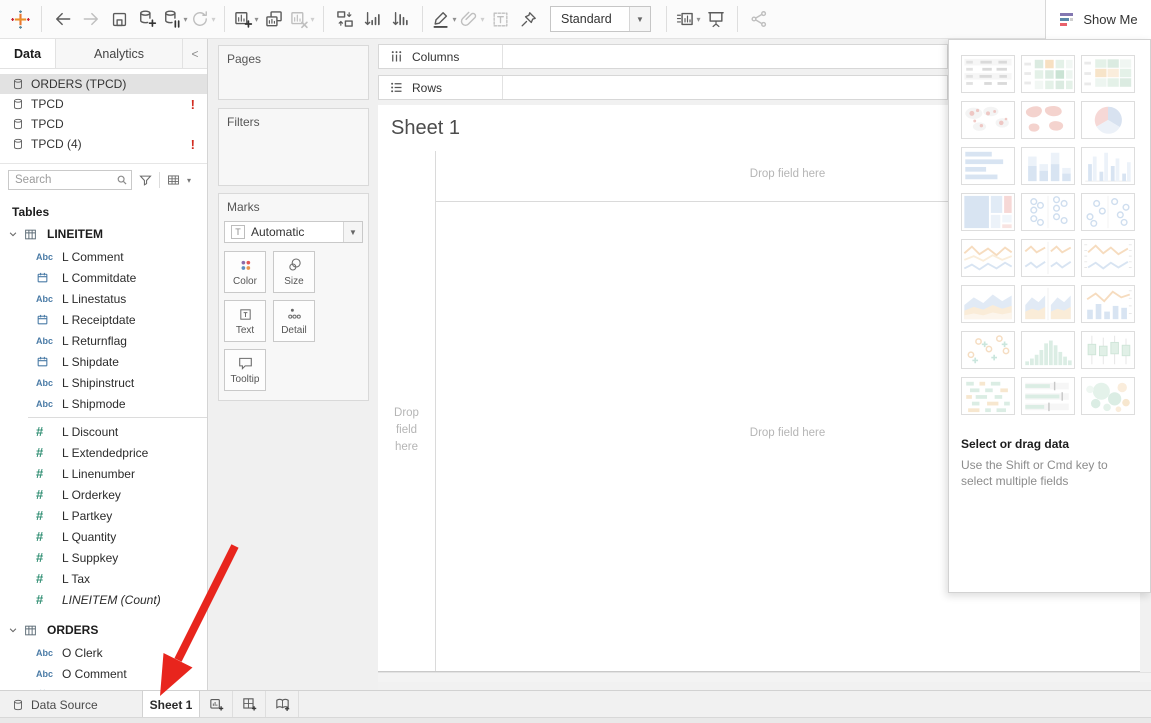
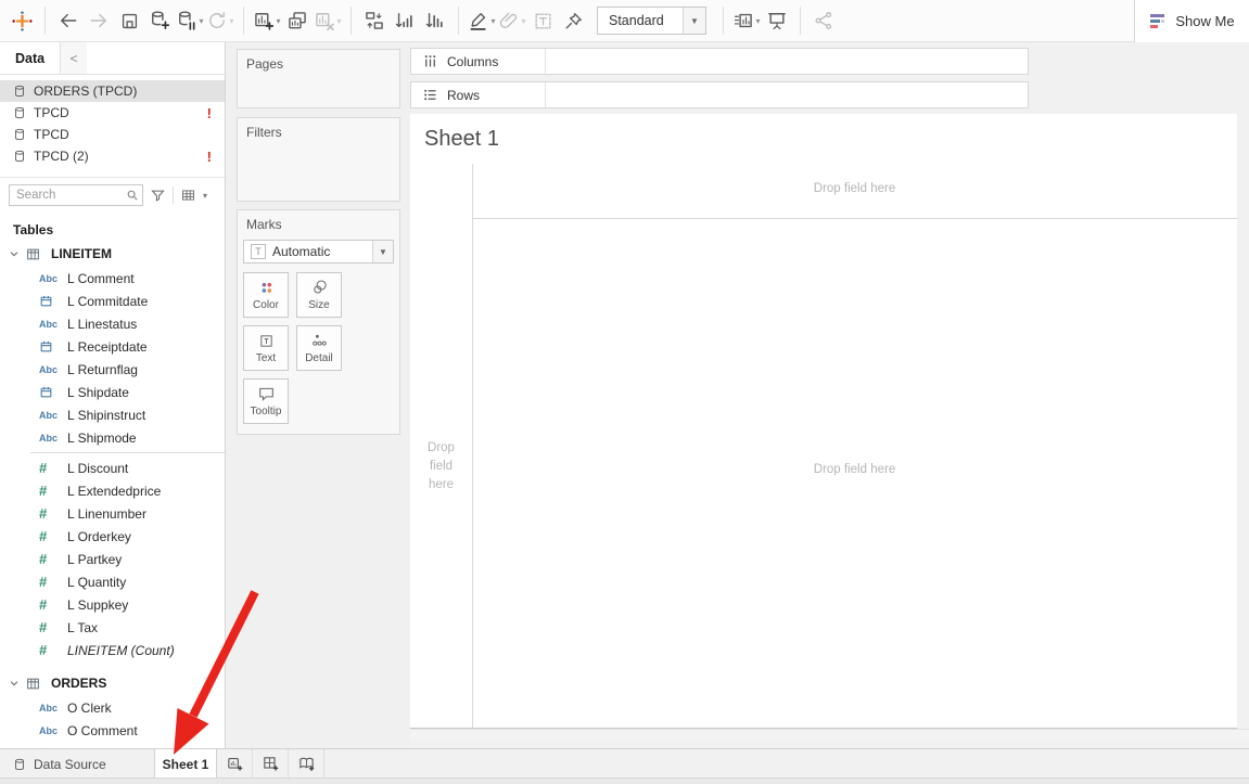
  ▾
  ▾
  ▾
  ▾
  ▾
  ▾
  Standard
  ▼
  ▾
  Show Me
  Data
- Analytics
  <
  ORDERS (TPCD)
  TPCD
  !
  TPCD
- TPCD (4)
+ TPCD (2)
  !
  Search
  ▾
  Tables
  LINEITEM
  Abc
  L Comment
  L Commitdate
  Abc
  L Linestatus
  L Receiptdate
  Abc
  L Returnflag
  L Shipdate
  Abc
  L Shipinstruct
  Abc
  L Shipmode
  #
  L Discount
  #
  L Extendedprice
  #
  L Linenumber
  #
  L Orderkey
  #
  L Partkey
  #
  L Quantity
  #
  L Suppkey
  #
  L Tax
  #
  LINEITEM (Count)
  ORDERS
  Abc
  O Clerk
  Abc
  O Comment
  Pages
  Filters
  Marks
  T
  Automatic
  ▼
  Color
  Size
  Text
  Detail
  Tooltip
  Columns
  Rows
  Sheet 1
  Drop field here
  Drop
  field
  here
  Drop field here
- Select or drag data
- Use the Shift or Cmd key to select multiple fields
  Data Source
  Sheet 1
